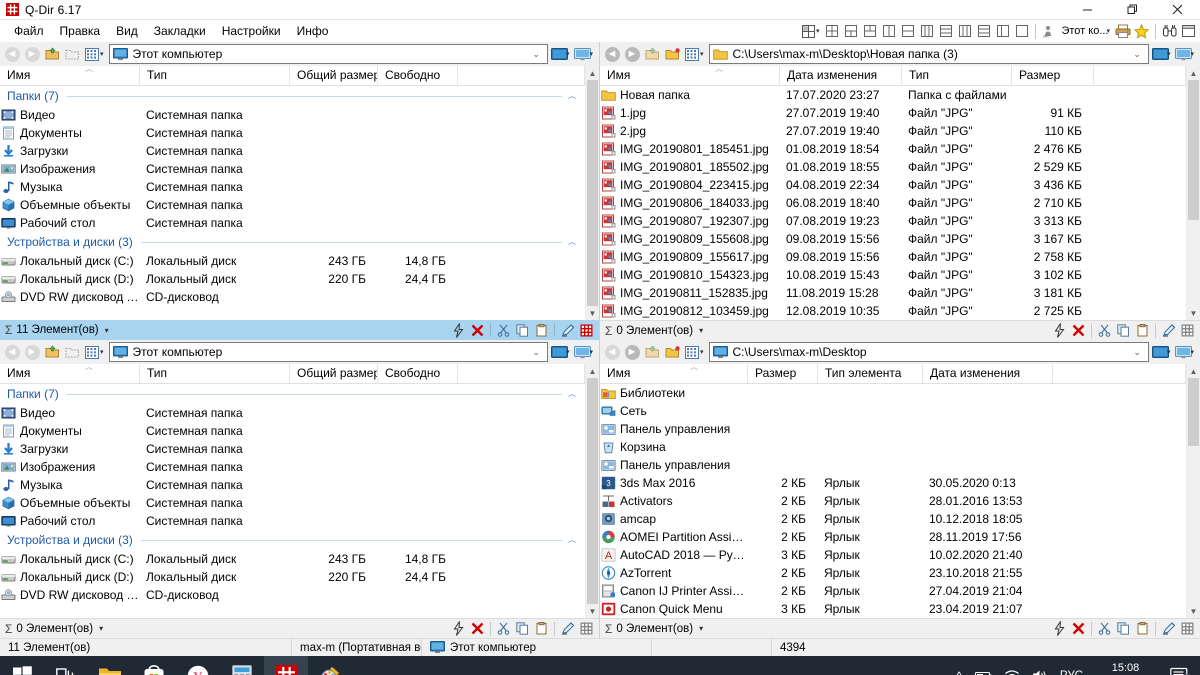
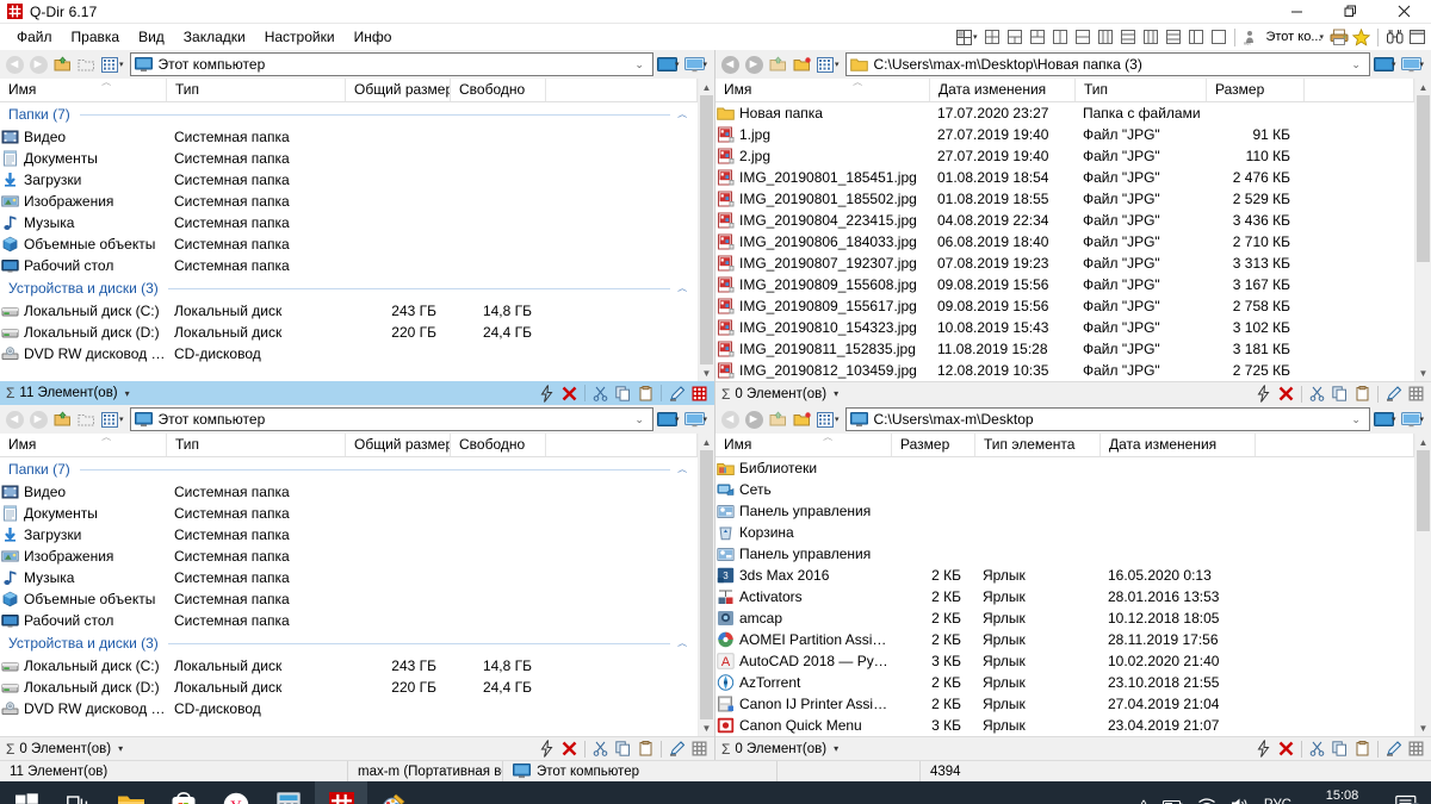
  Q-Dir 6.17
  Файл
  Правка
  Вид
  Закладки
  Настройки
  Инфо
  Этот ко...
  ◄
  ►
  Этот компьютер
  ⌄
  Имя
  Тип
  Общий размер
  Свободно
  ︿
  Папки (7)
  ︿
  Видео
  Системная папка
  Документы
  Системная папка
  Загрузки
  Системная папка
  Изображения
  Системная папка
  Музыка
  Системная папка
  Объемные объекты
  Системная папка
  Рабочий стол
  Системная папка
  Устройства и диски (3)
  ︿
  Локальный диск (C:)
  Локальный диск
  243 ГБ
  14,8 ГБ
  Локальный диск (D:)
  Локальный диск
  220 ГБ
  24,4 ГБ
  DVD RW дисковод (E
  CD-дисковод
  ▲
  ▼
  Σ
  11 Элемент(ов)
  ▾
  ◄
  ►
  C:\Users\max-m\Desktop\Новая папка (3)
  ⌄
  Имя
  Дата изменения
  Тип
  Размер
  ︿
  Новая папка
  17.07.2020 23:27
  Папка с файлами
  1.jpg
  27.07.2019 19:40
  Файл "JPG"
  91 КБ
  2.jpg
  27.07.2019 19:40
  Файл "JPG"
  110 КБ
  IMG_20190801_185451.jpg
  01.08.2019 18:54
  Файл "JPG"
  2 476 КБ
  IMG_20190801_185502.jpg
  01.08.2019 18:55
  Файл "JPG"
  2 529 КБ
  IMG_20190804_223415.jpg
  04.08.2019 22:34
  Файл "JPG"
  3 436 КБ
  IMG_20190806_184033.jpg
  06.08.2019 18:40
  Файл "JPG"
  2 710 КБ
  IMG_20190807_192307.jpg
  07.08.2019 19:23
  Файл "JPG"
  3 313 КБ
  IMG_20190809_155608.jpg
  09.08.2019 15:56
  Файл "JPG"
  3 167 КБ
  IMG_20190809_155617.jpg
  09.08.2019 15:56
  Файл "JPG"
  2 758 КБ
  IMG_20190810_154323.jpg
  10.08.2019 15:43
  Файл "JPG"
  3 102 КБ
  IMG_20190811_152835.jpg
  11.08.2019 15:28
  Файл "JPG"
  3 181 КБ
  IMG_20190812_103459.jpg
  12.08.2019 10:35
  Файл "JPG"
  2 725 КБ
  ▲
  ▼
  Σ
  0 Элемент(ов)
  ▾
  ◄
  ►
  Этот компьютер
  ⌄
  Имя
  Тип
  Общий размер
  Свободно
  ︿
  Папки (7)
  ︿
  Видео
  Системная папка
  Документы
  Системная папка
  Загрузки
  Системная папка
  Изображения
  Системная папка
  Музыка
  Системная папка
  Объемные объекты
  Системная папка
  Рабочий стол
  Системная папка
  Устройства и диски (3)
  ︿
  Локальный диск (C:)
  Локальный диск
  243 ГБ
  14,8 ГБ
  Локальный диск (D:)
  Локальный диск
  220 ГБ
  24,4 ГБ
  DVD RW дисковод (E
  CD-дисковод
  ▲
  ▼
  Σ
  0 Элемент(ов)
  ▾
  ◄
  ►
  C:\Users\max-m\Desktop
  ⌄
  Имя
  Размер
  Тип элемента
  Дата изменения
  ︿
  Библиотеки
  Сеть
  Панель управления
  Корзина
  Панель управления
  3
  3ds Max 2016
  2 КБ
  Ярлык
- 30.05.2020 0:13
+ 16.05.2020 0:13
  Activators
  2 КБ
  Ярлык
  28.01.2016 13:53
  amcap
  2 КБ
  Ярлык
  10.12.2018 18:05
  AOMEI Partition Assist..
  2 КБ
  Ярлык
  28.11.2019 17:56
  A
  AutoCAD 2018 — Русс.
  3 КБ
  Ярлык
  10.02.2020 21:40
  AzTorrent
  2 КБ
  Ярлык
  23.10.2018 21:55
  Canon IJ Printer Assist..
  2 КБ
  Ярлык
  27.04.2019 21:04
  Canon Quick Menu
  3 КБ
  Ярлык
  23.04.2019 21:07
  ▲
  ▼
  Σ
  0 Элемент(ов)
  ▾
  11 Элемент(ов)
  max-m (Портативная в
  Этот компьютер
  4394
  15:08
